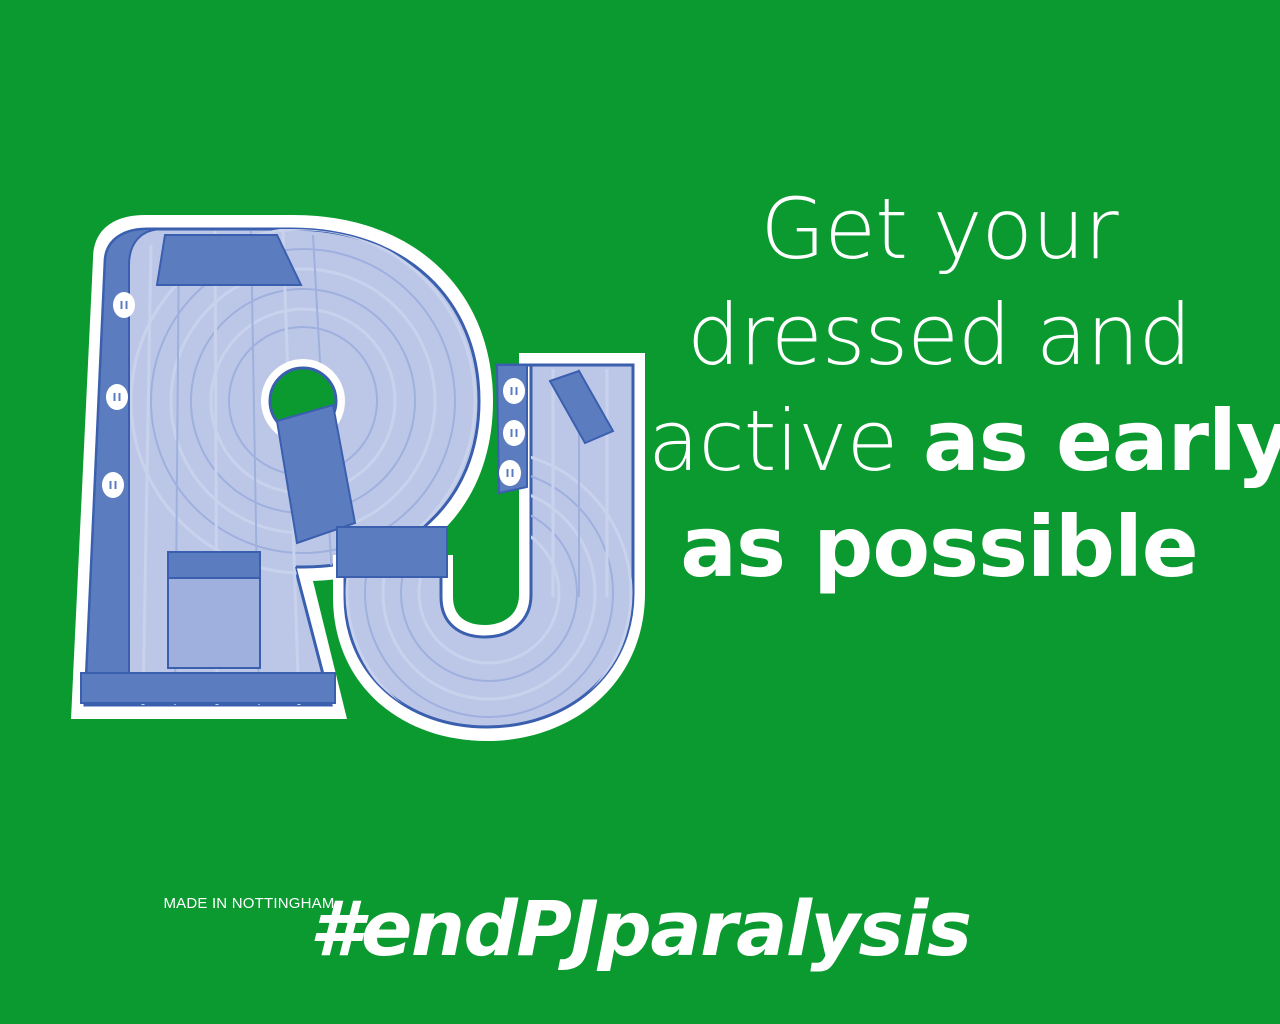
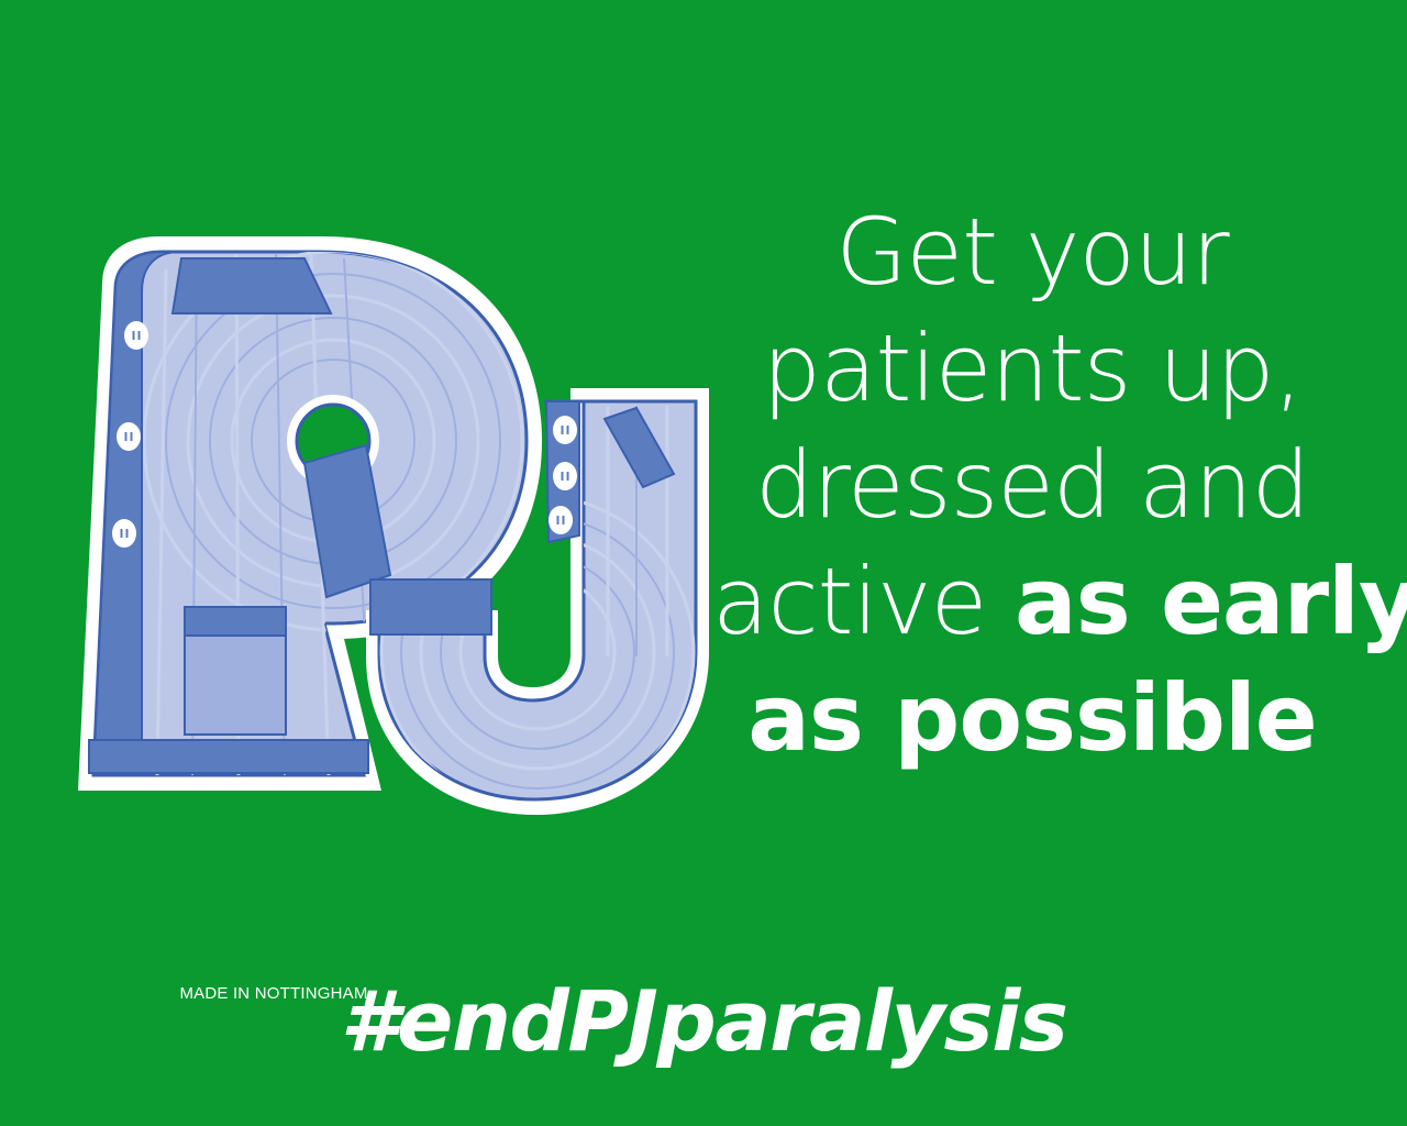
  MADE IN NOTTINGHAM
  Get your
+ patients up,
  dressed and
  active as early
  as possible
  #endPJparalysis
